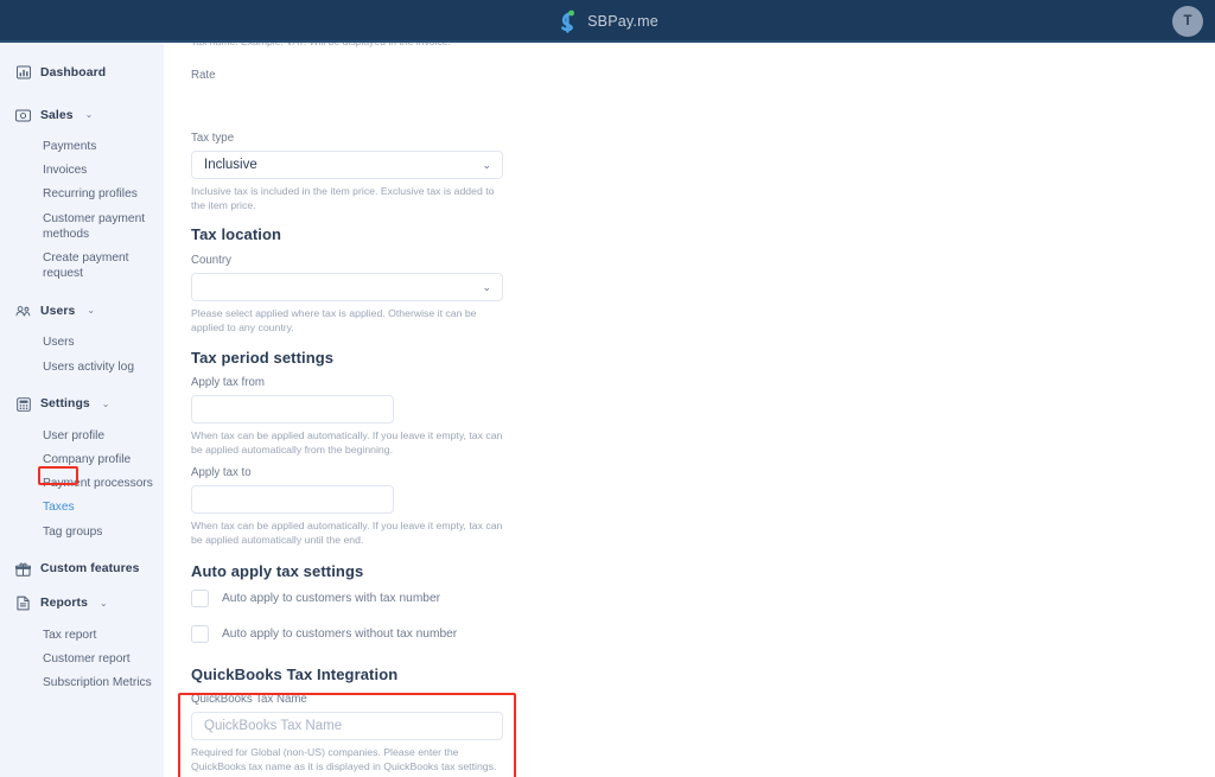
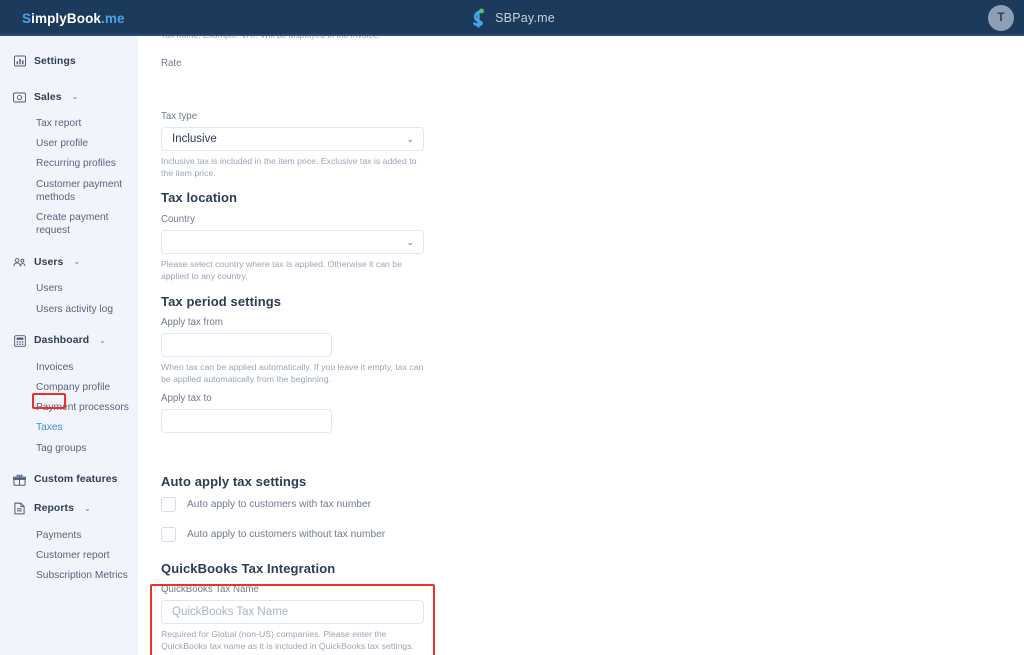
+ SimplyBook.me
  SBPay.me
  T
- Dashboard
+ Settings
  Sales
  ⌄
- Payments
+ Tax report
- Invoices
+ User profile
  Recurring profiles
  Customer payment methods
  Create payment request
  Users
  ⌄
  Users
  Users activity log
- Settings
+ Dashboard
  ⌄
- User profile
+ Invoices
  Company profile
  Payment processors
  Taxes
  Tag groups
  Custom features
  Reports
  ⌄
- Tax report
+ Payments
  Customer report
  Subscription Metrics
  Rate
  Tax type
  Inclusive
  ⌄
  Inclusive tax is included in the item price. Exclusive tax is added to the item price.
  Tax location
  Country
  ⌄
- Please select applied where tax is applied. Otherwise it can be applied to any country.
+ Please select country where tax is applied. Otherwise it can be applied to any country.
  Tax period settings
  Apply tax from
  When tax can be applied automatically. If you leave it empty, tax can be applied automatically from the beginning.
  Apply tax to
- When tax can be applied automatically. If you leave it empty, tax can be applied automatically until the end.
  Auto apply tax settings
  Auto apply to customers with tax number
  Auto apply to customers without tax number
  QuickBooks Tax Integration
  QuickBooks Tax Name
  QuickBooks Tax Name
- Required for Global (non-US) companies. Please enter the QuickBooks tax name as it is displayed in QuickBooks tax settings.
+ Required for Global (non-US) companies. Please enter the QuickBooks tax name as it is included in QuickBooks tax settings.
